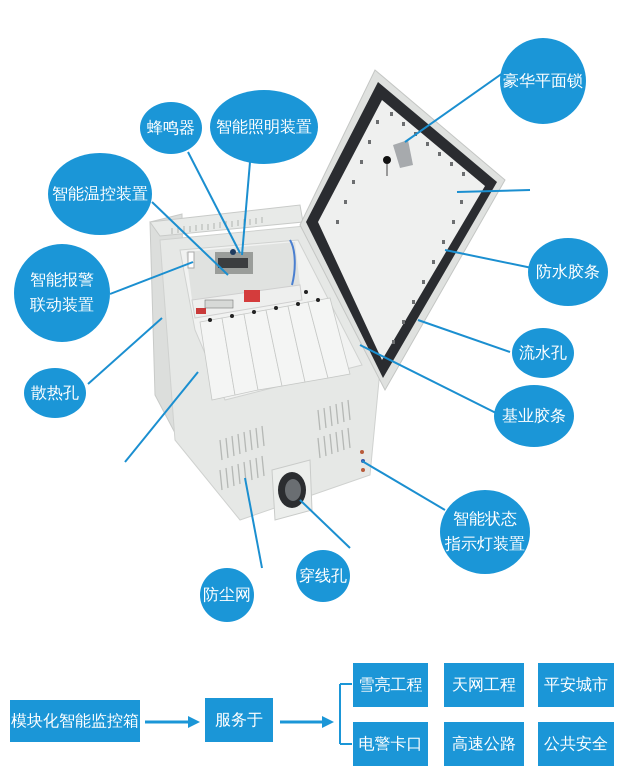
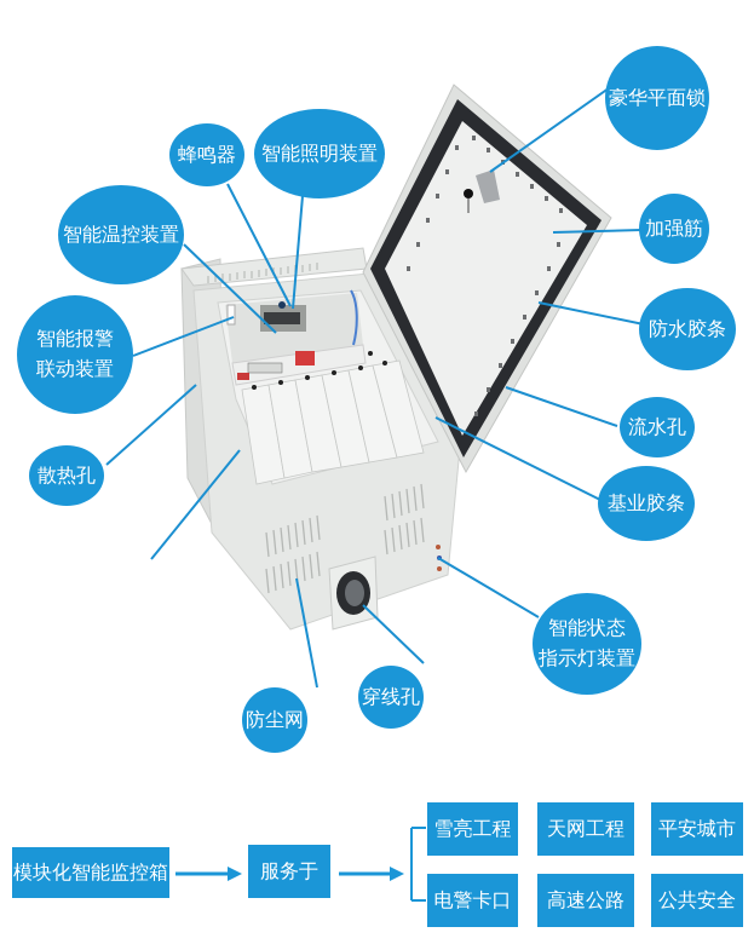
  豪华平面锁
  蜂鸣器
  智能照明装置
  智能温控装置
+ 加强筋
  智能报警
  联动装置
  防水胶条
  流水孔
  散热孔
  基业胶条
  智能状态
  指示灯装置
  穿线孔
  防尘网
  模块化智能监控箱
  服务于
  雪亮工程
  天网工程
  平安城市
  电警卡口
  高速公路
  公共安全
